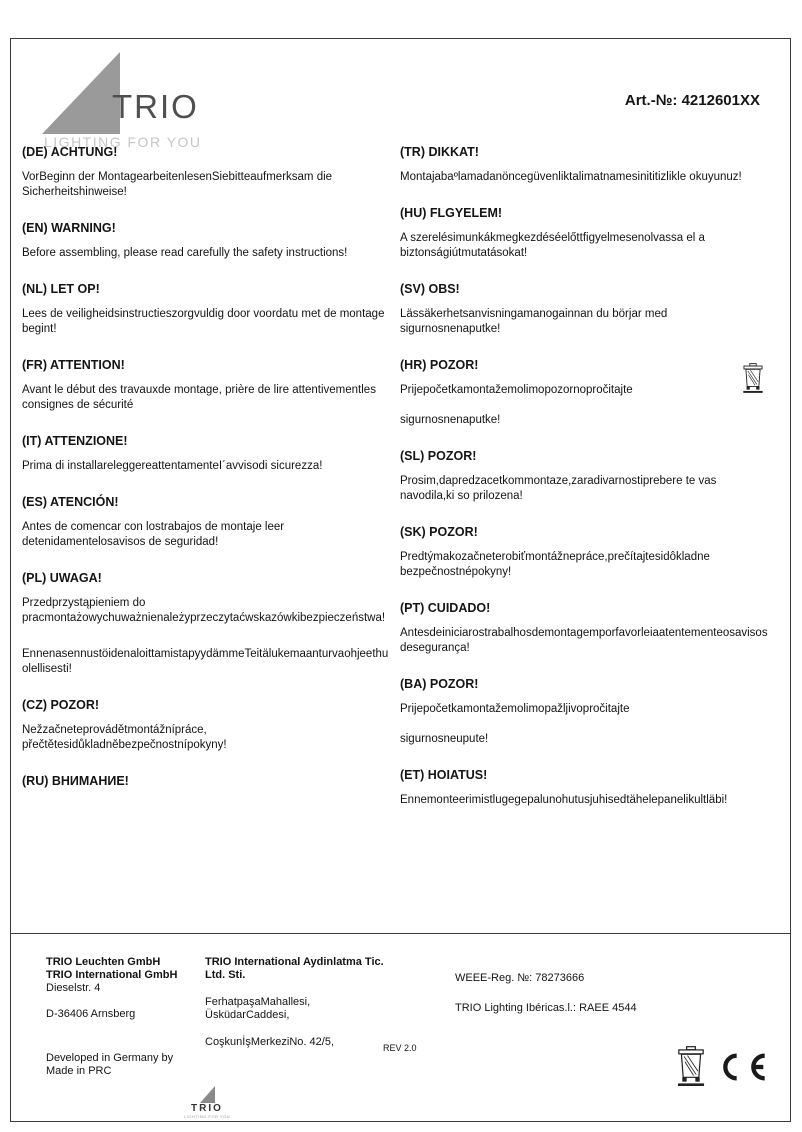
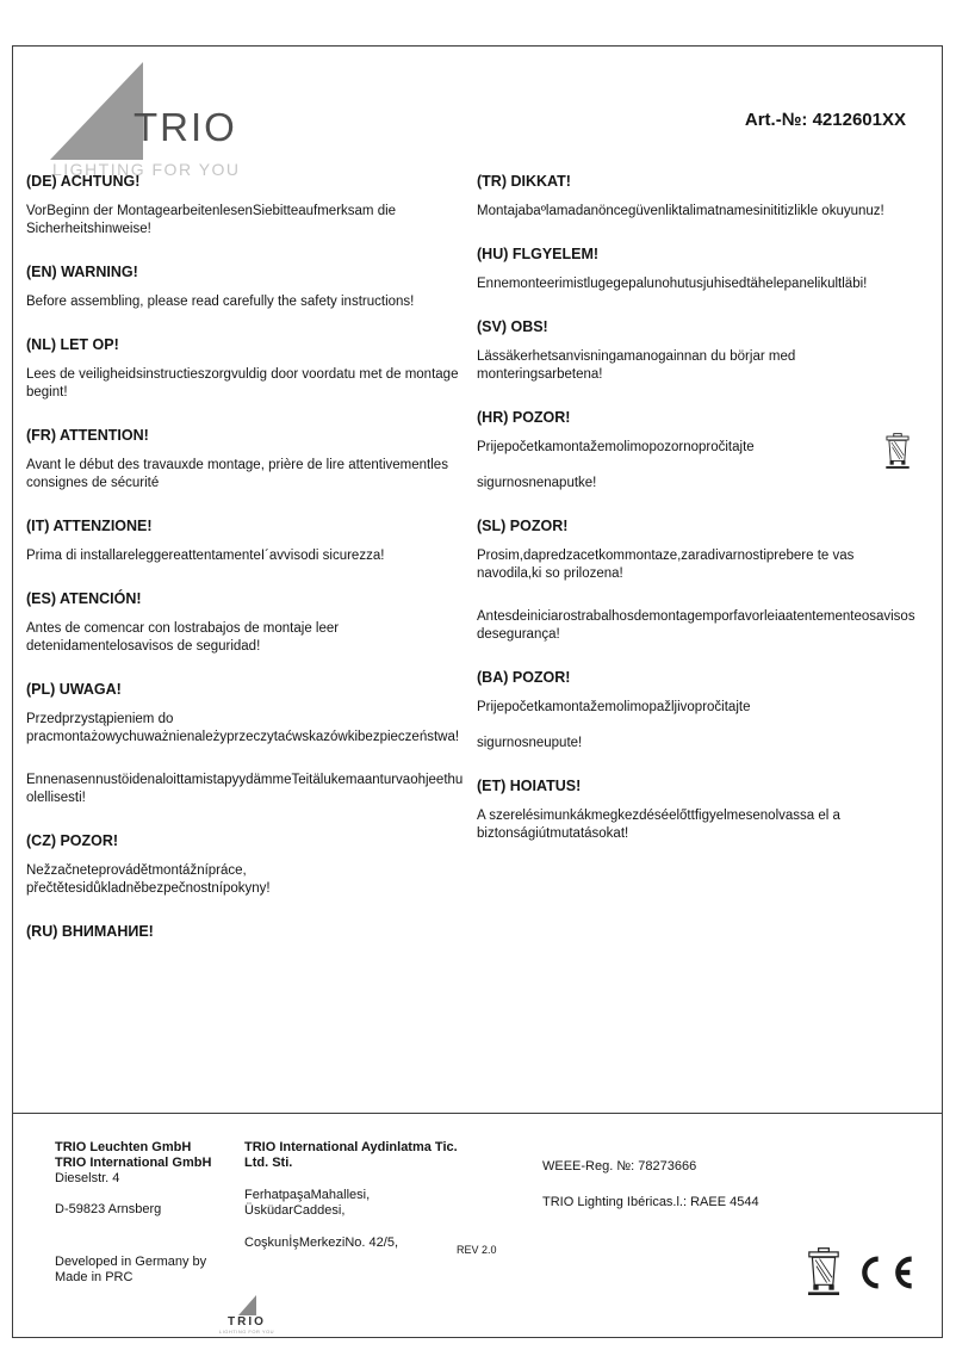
  TRIO
  LIGHTING FOR YOU
  Art.-№: 4212601XX
  (DE) ACHTUNG!
  VorBeginn der MontagearbeitenlesenSiebitteaufmerksam die Sicherheitshinweise!
  (EN) WARNING!
  Before assembling, please read carefully the safety instructions!
  (NL) LET OP!
  Lees de veiligheidsinstructieszorgvuldig door voordatu met de montage begint!
  (FR) ATTENTION!
  Avant le début des travauxde montage, prière de lire attentivementles consignes de sécurité
  (IT) ATTENZIONE!
  Prima di installareleggereattentamenteI´avvisodi sicurezza!
  (ES) ATENCIÓN!
  Antes de comencar con lostrabajos de montaje leer detenidamentelosavisos de seguridad!
  (PL) UWAGA!
  Przedprzystąpieniem do pracmontażowychuważnienależyprzeczytaćwskazówkibezpieczeństwa!
  EnnenasennustöidenaloittamistapyydämmeTeitälukemaanturvaohjeethuolellisesti!
  (CZ) POZOR!
  Nežzačneteprovádětmontážnípráce, přečtětesidůkladněbezpečnostnípokyny!
  (RU) ВНИМАНИЕ!
  (TR) DIKKAT!
  Montajabaºlamadanöncegüvenliktalimatnamesinititizlikle okuyunuz!
  (HU) FLGYELEM!
- A szerelésimunkákmegkezdéséelőttfigyelmesenolvassa el a biztonságiútmutatásokat!
+ Ennemonteerimistlugegepalunohutusjuhisedtähelepanelikultläbi!
  (SV) OBS!
- Lässäkerhetsanvisningamanogainnan du börjar med sigurnosnenaputke!
+ Lässäkerhetsanvisningamanogainnan du börjar med monteringsarbetena!
  (HR) POZOR!
  Prijepočetkamontažemolimopozornopročitajte
  sigurnosnenaputke!
  (SL) POZOR!
  Prosim,dapredzacetkommontaze,zaradivarnostiprebere te vas navodila,ki so prilozena!
- (SK) POZOR!
- Predtýmakozačneterobiťmontážnepráce,prečítajtesidôkladne bezpečnostnépokyny!
- (PT) CUIDADO!
  Antesdeiniciarostrabalhosdemontagemporfavorleiaatentementeosavisosdesegurança!
  (BA) POZOR!
  Prijepočetkamontažemolimopažljivopročitajte
  sigurnosneupute!
  (ET) HOIATUS!
- Ennemonteerimistlugegepalunohutusjuhisedtähelepanelikultläbi!
+ A szerelésimunkákmegkezdéséelőttfigyelmesenolvassa el a biztonságiútmutatásokat!
  TRIO Leuchten GmbH
  TRIO International GmbH
  Dieselstr. 4
- D-36406 Arnsberg
+ D-59823 Arnsberg
  Developed in Germany by
  Made in PRC
  TRIO International Aydinlatma Tic. Ltd. Sti.
  FerhatpaşaMahallesi, ÜsküdarCaddesi,
  CoşkunİşMerkeziNo. 42/5,
  REV 2.0
  WEEE-Reg. №: 78273666
  TRIO Lighting Ibéricas.l.: RAEE 4544
  TRIO
